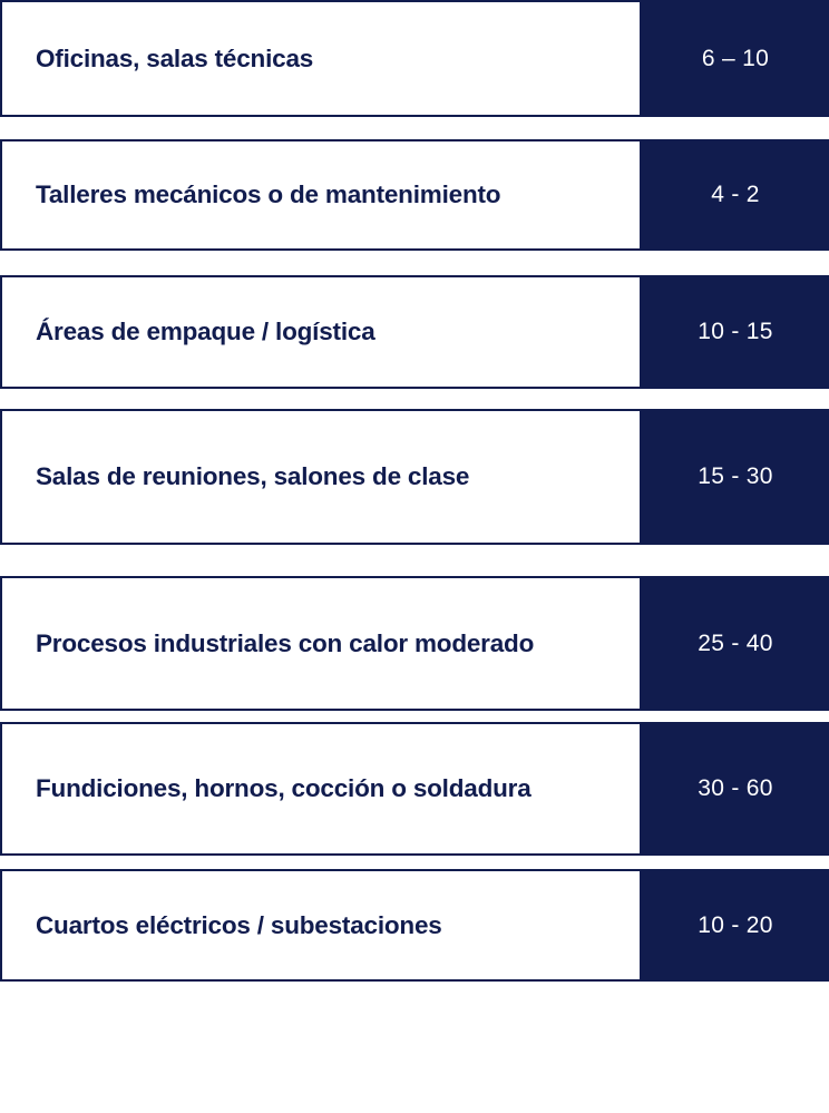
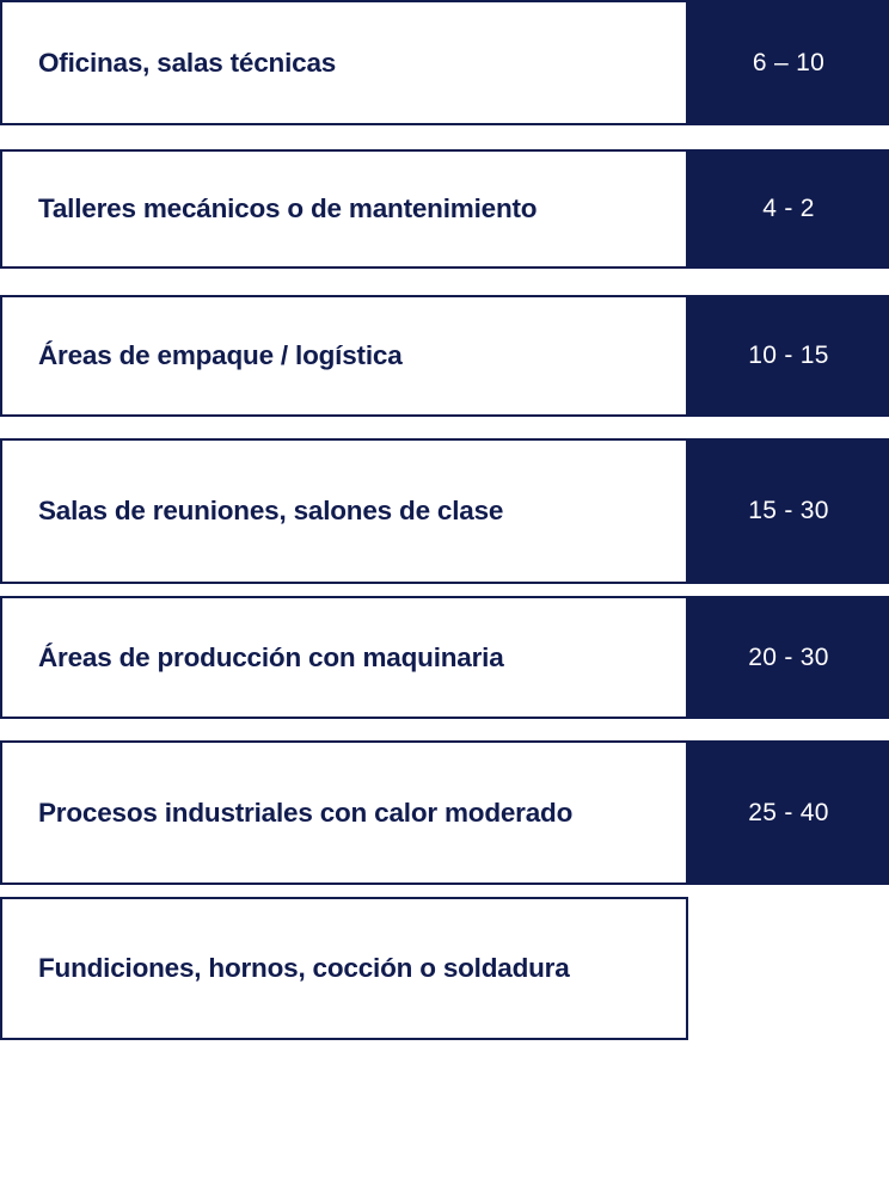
  Oficinas, salas técnicas
  6 – 10
  Talleres mecánicos o de mantenimiento
  4 - 2
  Áreas de empaque / logística
  10 - 15
  Salas de reuniones, salones de clase
  15 - 30
+ Áreas de producción con maquinaria
+ 20 - 30
  Procesos industriales con calor moderado
  25 - 40
  Fundiciones, hornos, cocción o soldadura
- 30 - 60
- Cuartos eléctricos / subestaciones
- 10 - 20
